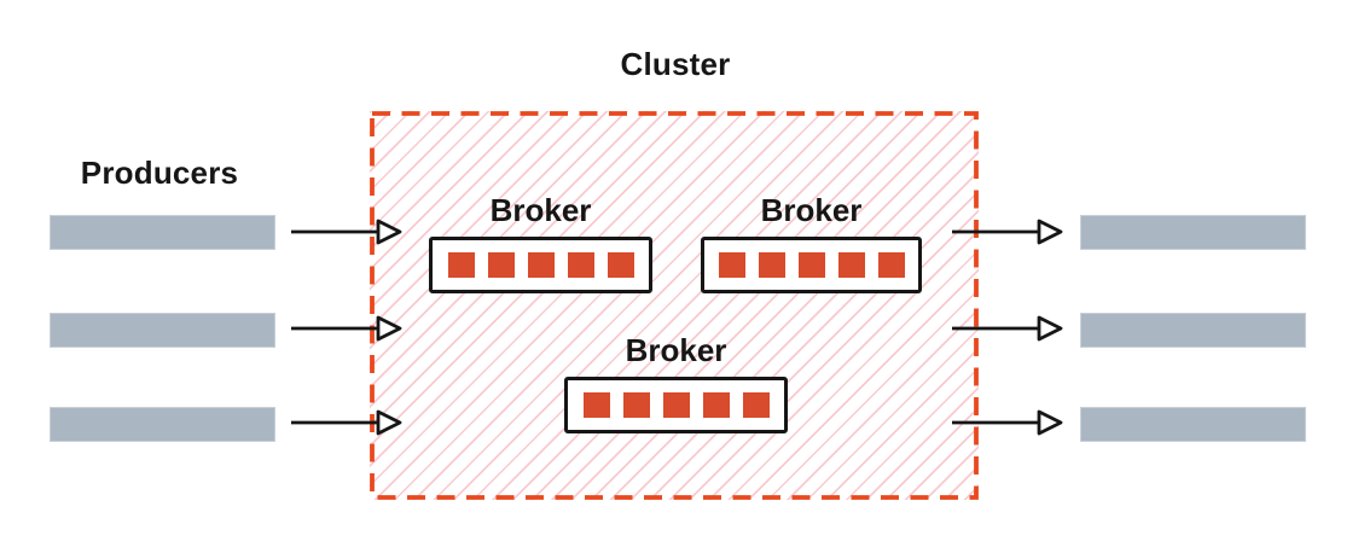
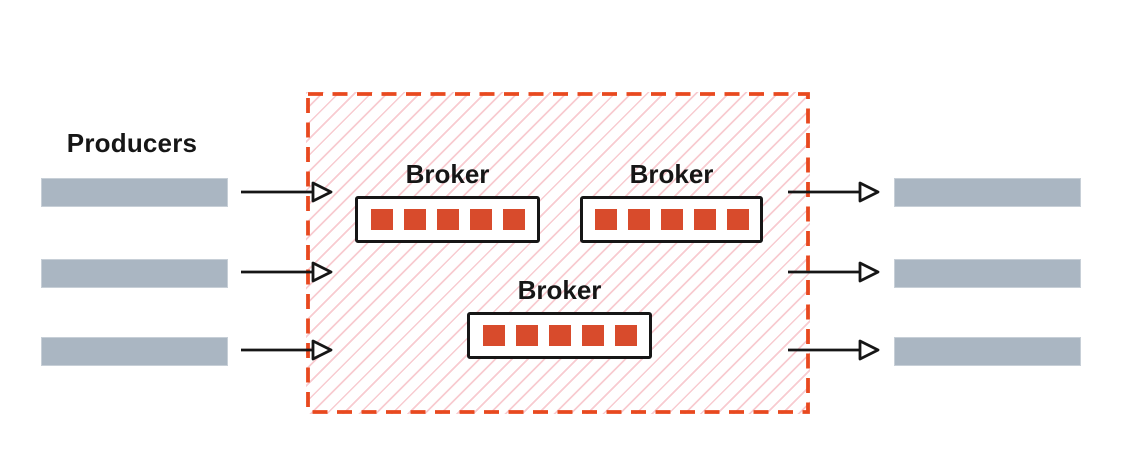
- Cluster
  Producers
  Broker
  Broker
  Broker
